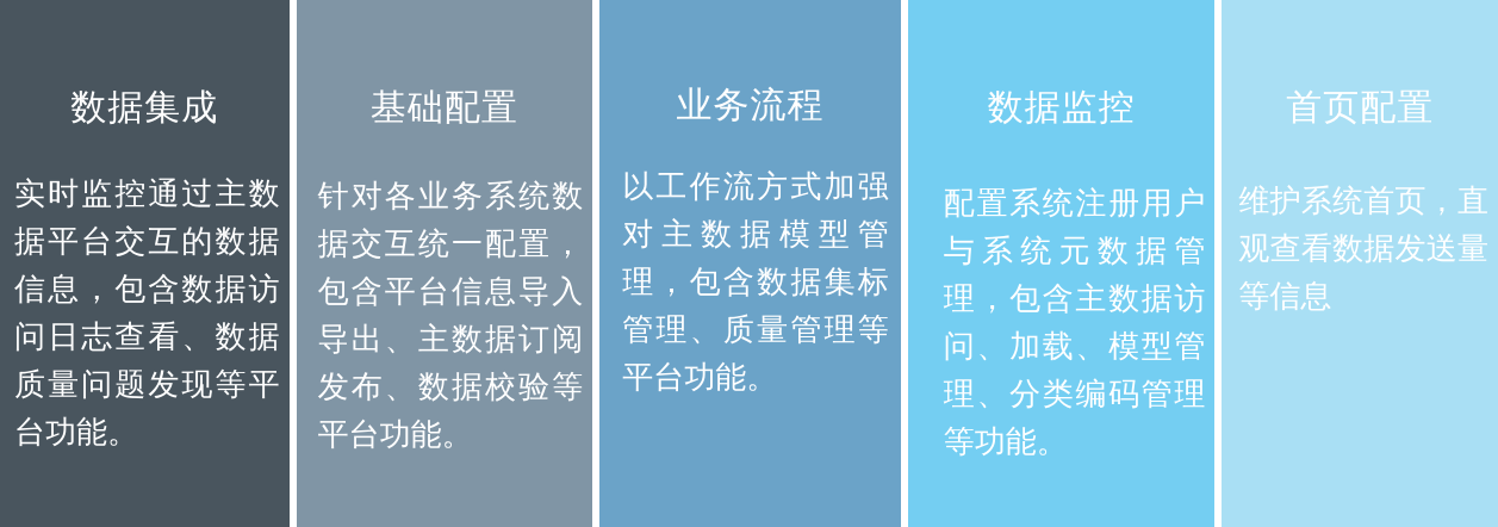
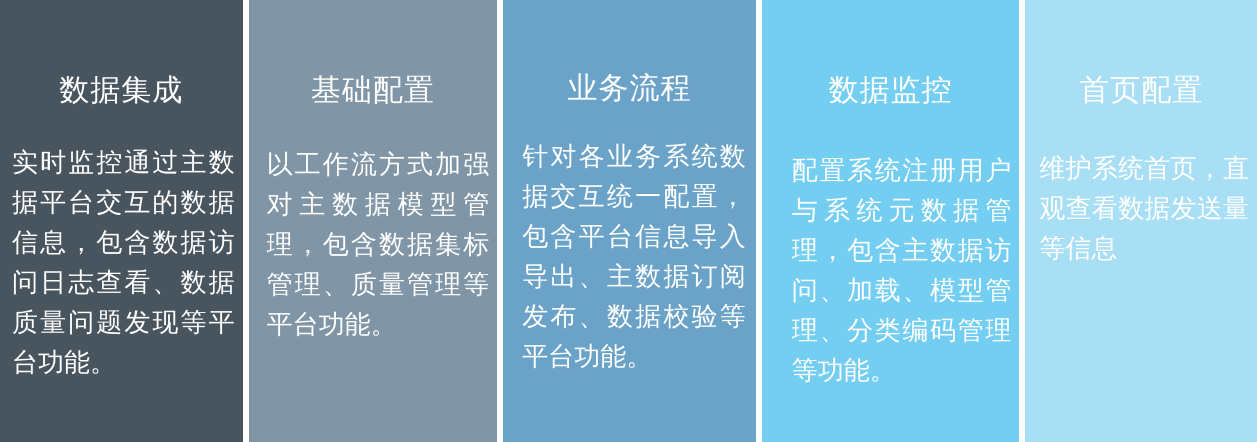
  数据集成
  实时监控通过主数据平台交互的数据信息，包含数据访问日志查看、数据质量问题发现等平台功能。
  基础配置
- 针对各业务系统数据交互统一配置，包含平台信息导入导出、主数据订阅发布、数据校验等平台功能。
+ 以工作流方式加强对主数据模型管理，包含数据集标管理、质量管理等平台功能。
  业务流程
- 以工作流方式加强对主数据模型管理，包含数据集标管理、质量管理等平台功能。
+ 针对各业务系统数据交互统一配置，包含平台信息导入导出、主数据订阅发布、数据校验等平台功能。
  数据监控
  配置系统注册用户与系统元数据管理，包含主数据访问、加载、模型管理、分类编码管理等功能。
  首页配置
  维护系统首页，直观查看数据发送量等信息
